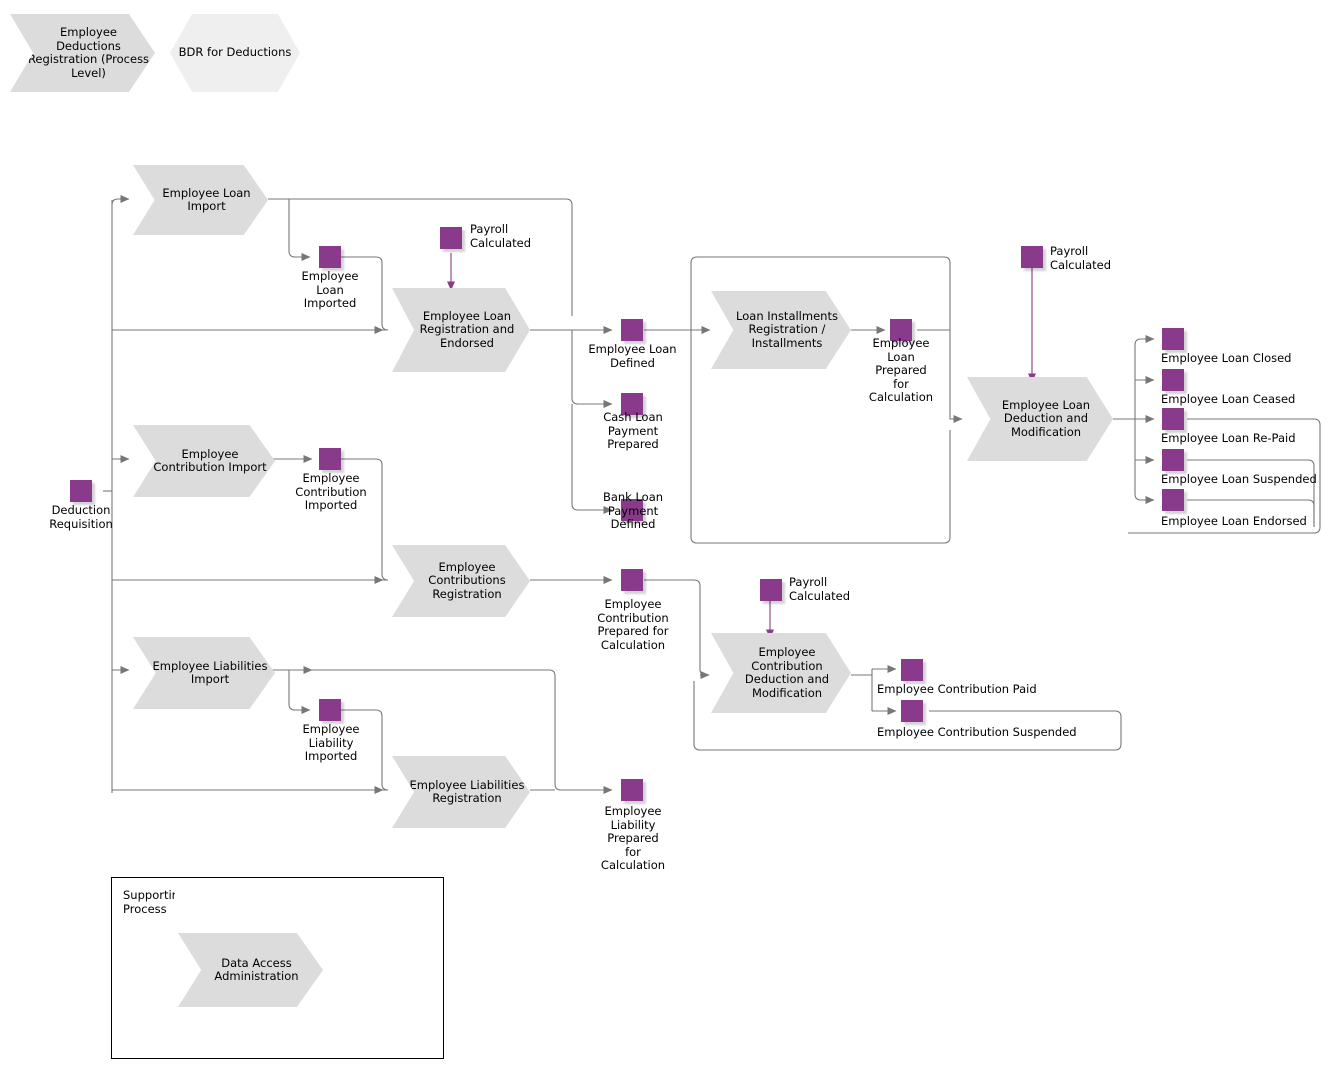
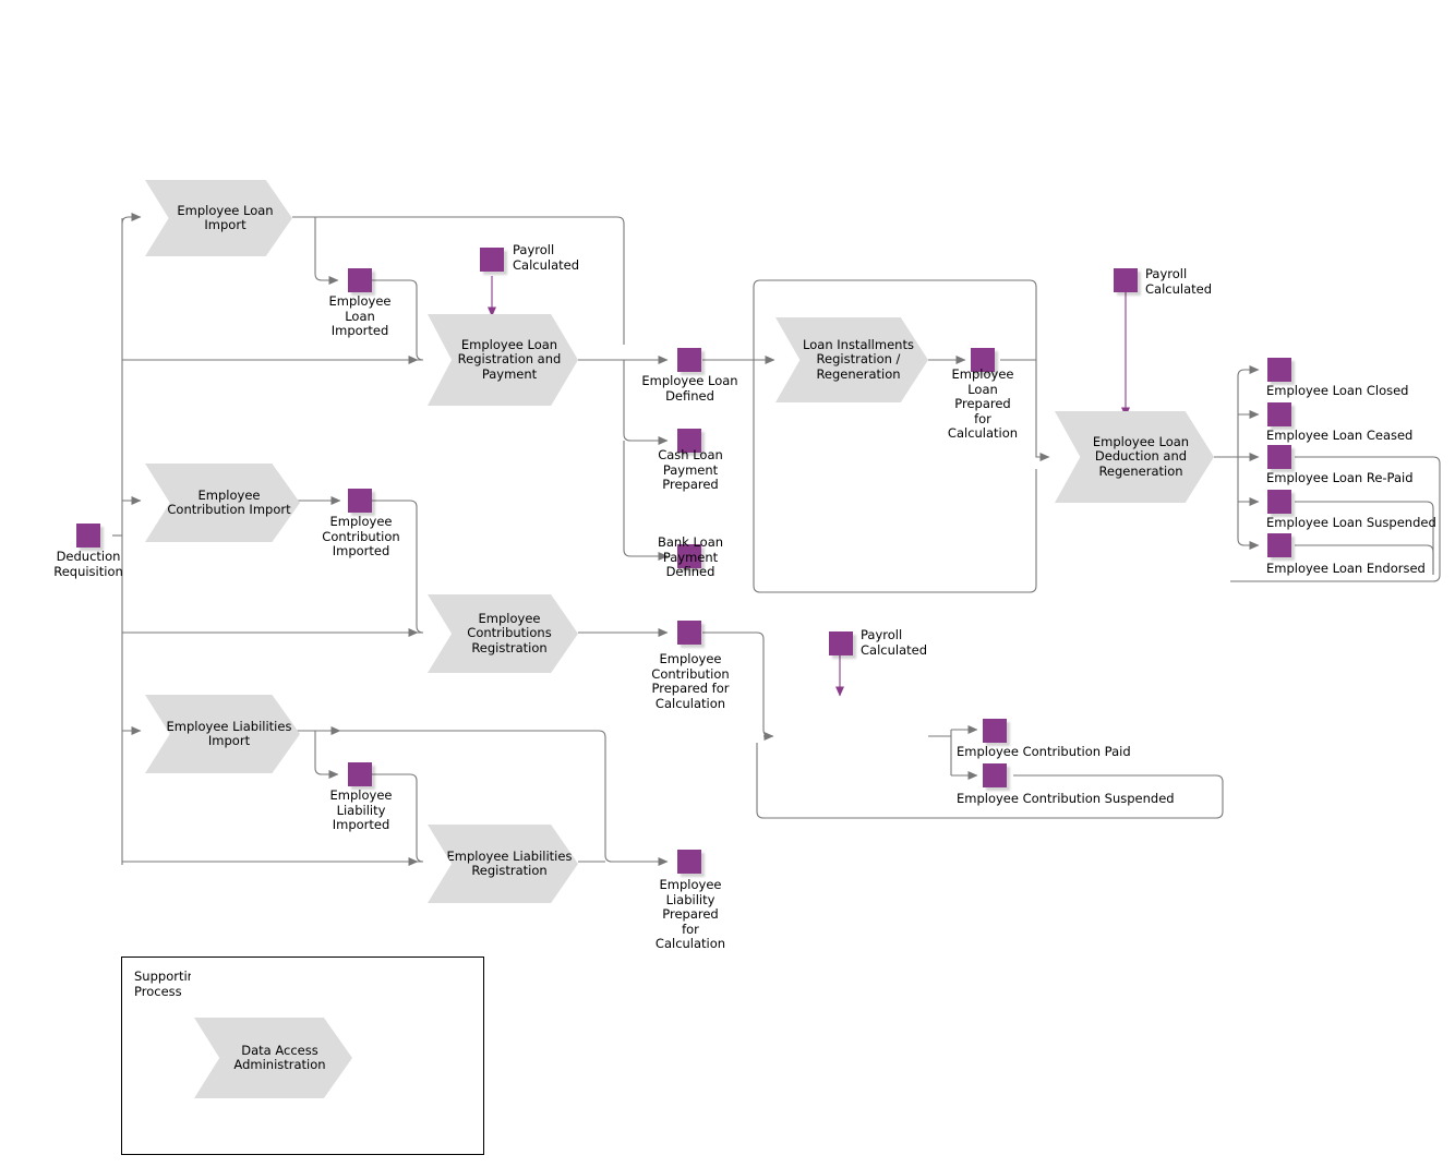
- Employee Deductions Registration (Process Level)
- BDR for Deductions
  Deduction
  Requisition
  Employee Loan Import
  Employee
  Loan
  Imported
  Payroll
  Calculated
- Employee Loan Registration and Endorsed
+ Employee Loan Registration and Payment
  Employee Loan
  Defined
  Cash Loan
  Payment
  Prepared
  Bank Loan
  Payment
  Defined
- Loan Installments Registration / Installments
+ Loan Installments Registration / Regeneration
  Employee
  Loan
  Prepared
  for
  Calculation
  Payroll
  Calculated
- Employee Loan Deduction and Modification
+ Employee Loan Deduction and Regeneration
  Employee Loan Closed
  Employee Loan Ceased
  Employee Loan Re-Paid
  Employee Loan Suspended
  Employee Loan Endorsed
  Employee Contribution Import
  Employee
  Contribution
  Imported
  Employee Contributions Registration
  Employee
  Contribution
  Prepared for
  Calculation
  Payroll
  Calculated
- Employee Contribution Deduction and Modification
  Employee Contribution Paid
  Employee Contribution Suspended
  Employee Liabilities Import
  Employee
  Liability
  Imported
  Employee Liabilities Registration
  Employee
  Liability
  Prepared
  for
  Calculation
  Supporti
  Process
  Data Access Administration
